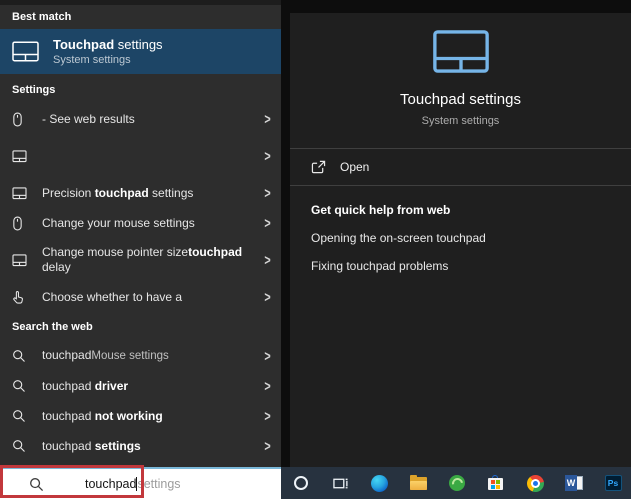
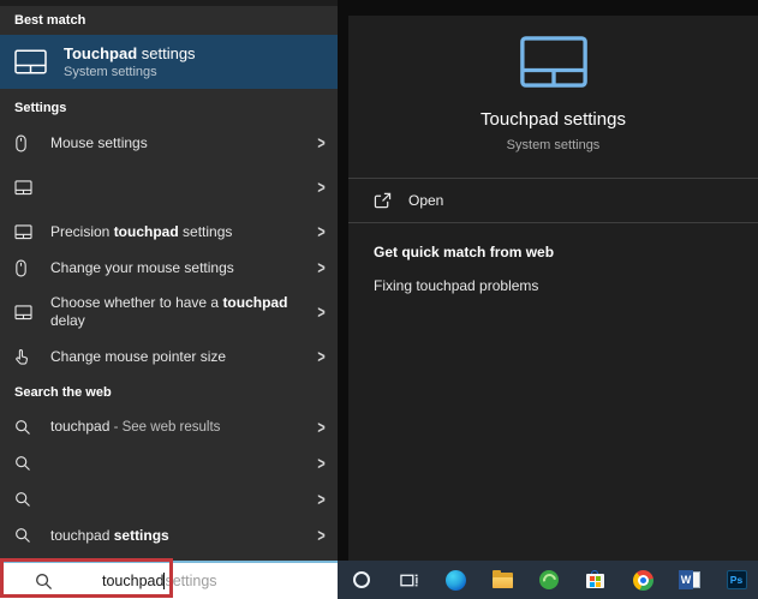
  Best match
  Touchpad settings
  System settings
  Settings
- - See web results
+ Mouse settings
  >
  >
  Precision touchpad settings
  >
  Change your mouse settings
  >
- Change mouse pointer sizetouchpad delay
+ Choose whether to have a touchpad delay
  >
- Choose whether to have a
+ Change mouse pointer size
  >
  Search the web
- touchpadMouse settings
+ touchpad - See web results
  >
- touchpad driver
  >
- touchpad not working
  >
  touchpad settings
  >
  Touchpad settings
  System settings
  Open
- Get quick help from web
+ Get quick match from web
- Opening the on-screen touchpad
  Fixing touchpad problems
  W
  Ps
  touchpad
  settings
